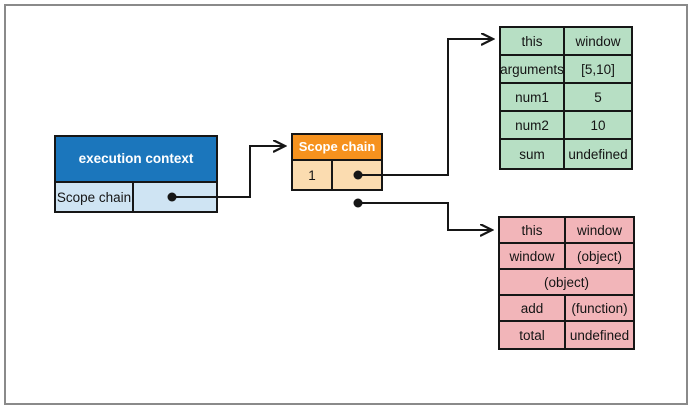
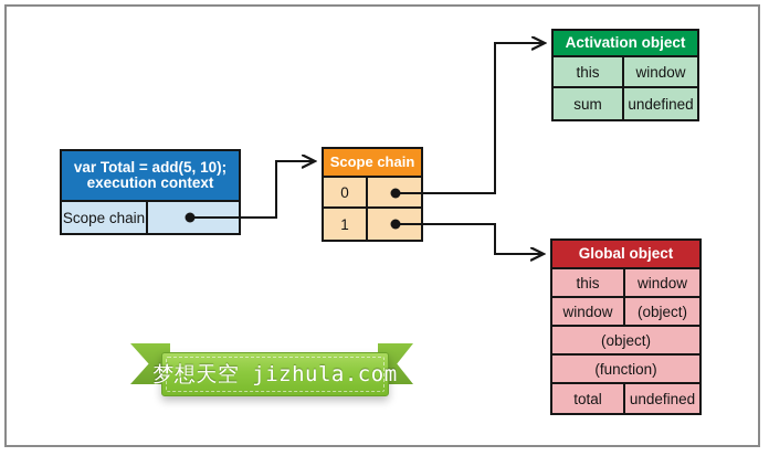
+ var Total = add(5, 10);
  execution context
  Scope chain
  Scope chain
+ 0
  1
+ Activation object
  this
  window
- arguments
- [5,10]
- num1
- 5
- num2
- 10
  sum
  undefined
+ Global object
  this
  window
  window
  (object)
  (object)
- add
  (function)
  total
  undefined
+ 梦想天空 jizhula.com
